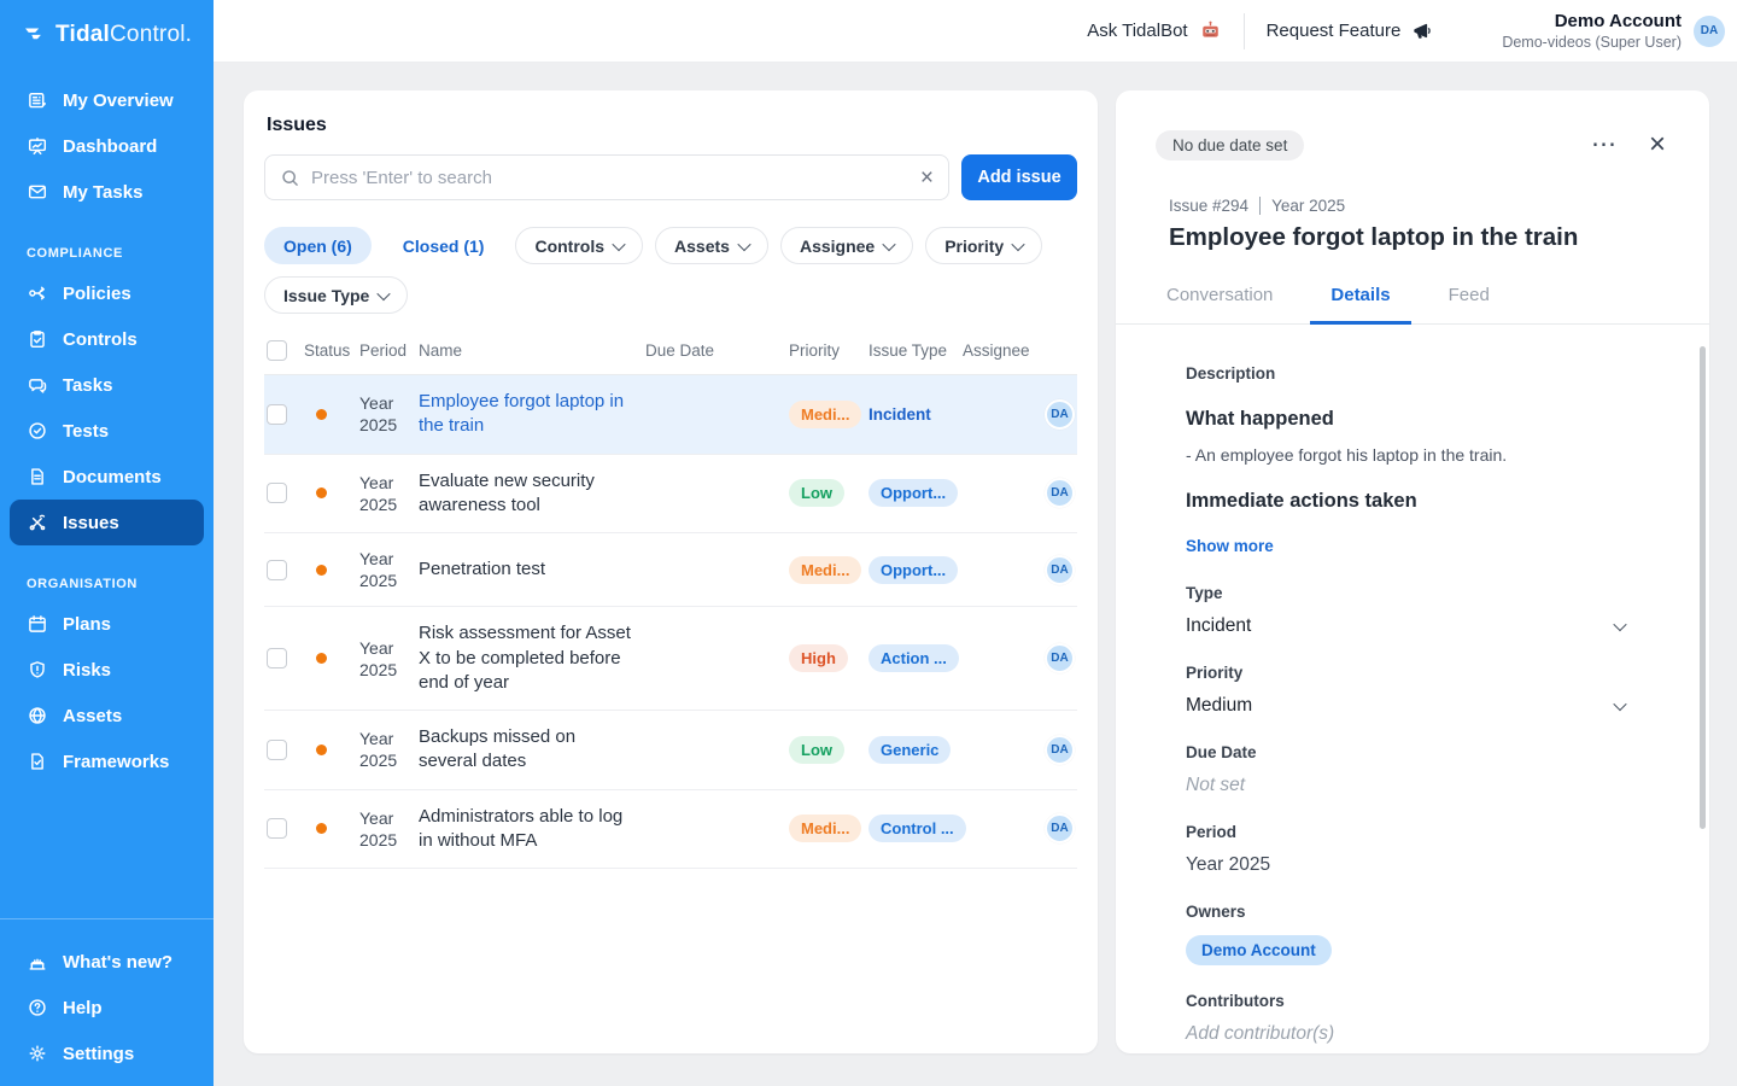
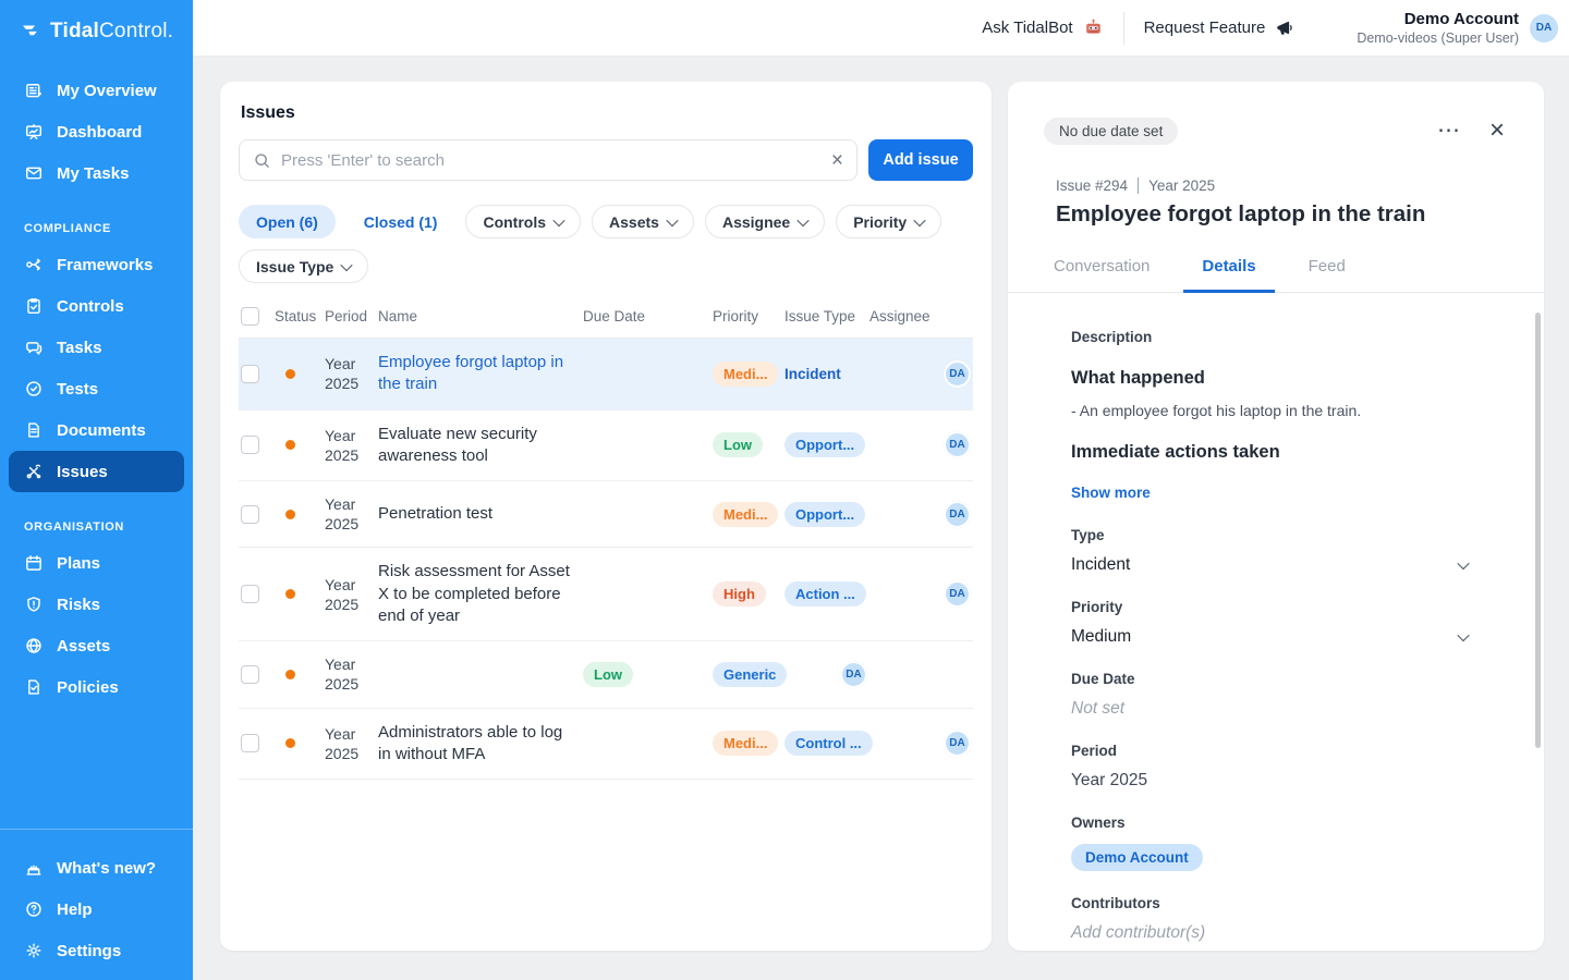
  TidalControl.
  My Overview
  Dashboard
  My Tasks
  COMPLIANCE
- Policies
+ Frameworks
  Controls
  Tasks
  Tests
  Documents
  Issues
  ORGANISATION
  Plans
  Risks
  Assets
- Frameworks
+ Policies
  What's new?
  Help
  Settings
  Ask TidalBot
  Request Feature
  Demo Account
  Demo-videos (Super User)
  DA
  Issues
  Press 'Enter' to search
  ×
  Add issue
  Open (6)
  Closed (1)
  Controls
  Assets
  Assignee
  Priority
  Issue Type
  Status
  Period
  Name
  Due Date
  Priority
  Issue Type
  Assignee
  Year 2025
  Employee forgot laptop in the train
  Medi...
  Incident
  DA
  Year 2025
  Evaluate new security awareness tool
  Low
  Opport...
  DA
  Year 2025
  Penetration test
  Medi...
  Opport...
  DA
  Year 2025
  Risk assessment for Asset X to be completed before end of year
  High
  Action ...
  DA
  Year 2025
- Backups missed on several dates
  Low
  Generic
  DA
  Year 2025
  Administrators able to log in without MFA
  Medi...
  Control ...
  DA
  No due date set
  ⋯
  ×
  Issue #294
  Year 2025
  Employee forgot laptop in the train
  Conversation
  Details
  Feed
  Description
  What happened
  - An employee forgot his laptop in the train.
  Immediate actions taken
  Show more
  Type
  Incident
  Priority
  Medium
  Due Date
  Not set
  Period
  Year 2025
  Owners
  Demo Account
  Contributors
  Add contributor(s)
